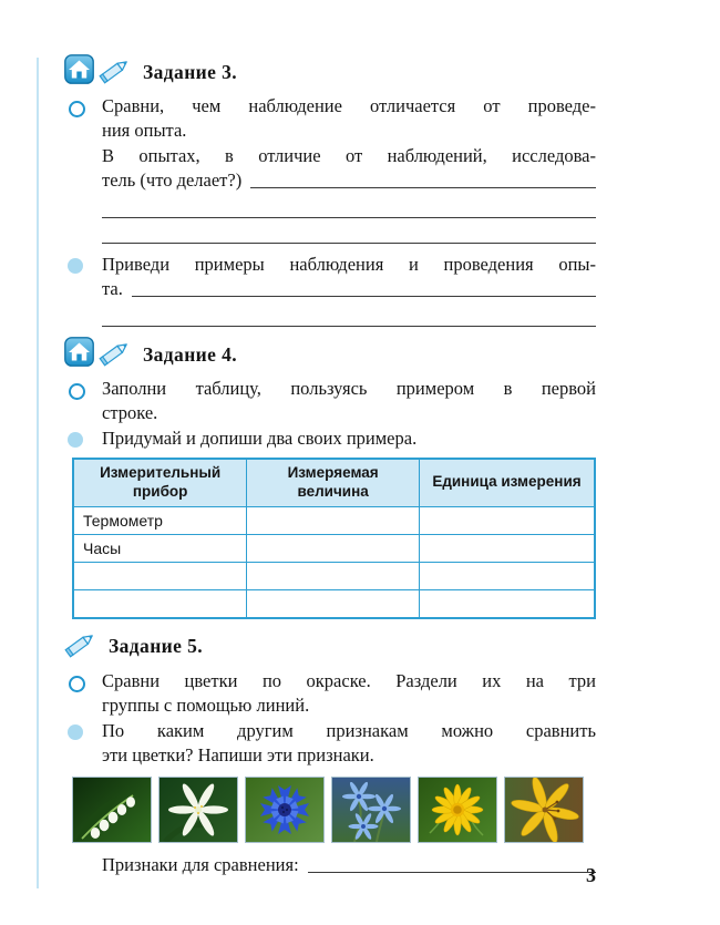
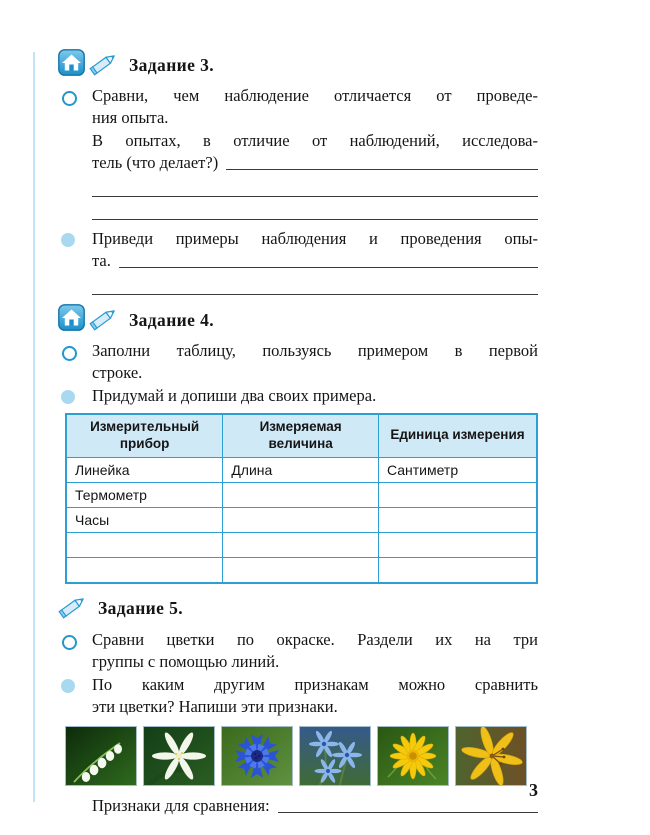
  Задание 3.
  Сравни, чем наблюдение отличается от проведе-
  ния опыта.
  В опытах, в отличие от наблюдений, исследова-
  тель (что делает?)
  Приведи примеры наблюдения и проведения опы-
  та.
  Задание 4.
  Заполни таблицу, пользуясь примером в первой
  строке.
  Придумай и допиши два своих примера.
  Измерительный прибор	Измеряемая величина	Единица измерения
+ Линейка	Длина	Сантиметр
  Термометр
  Часы
  Задание 5.
  Сравни цветки по окраске. Раздели их на три
  группы с помощью линий.
  По каким другим признакам можно сравнить
  эти цветки? Напиши эти признаки.
  Признаки для сравнения:
  3
